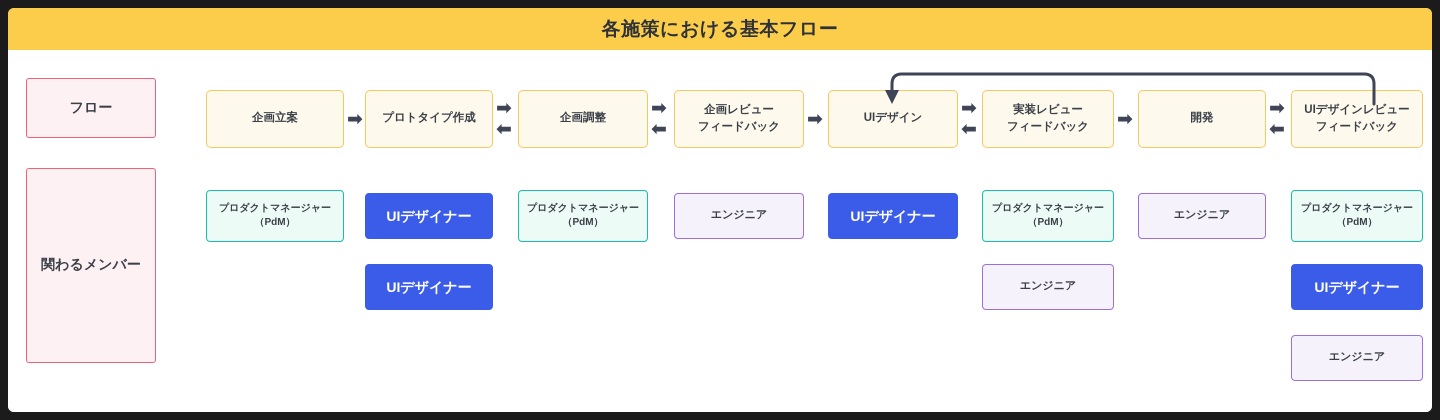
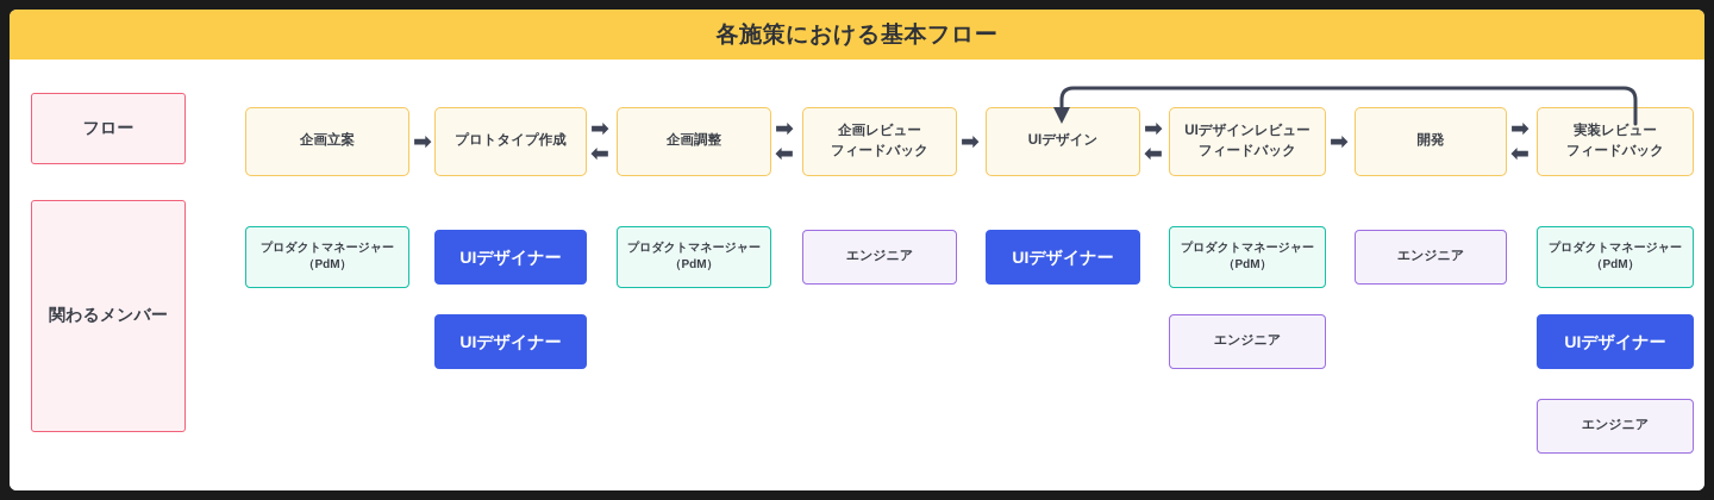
  各施策における基本フロー
  フロー
  関わるメンバー
  企画立案
  プロトタイプ作成
  企画調整
  企画レビュー
  フィードバック
  UIデザイン
- 実装レビュー
+ UIデザインレビュー
  フィードバック
  開発
- UIデザインレビュー
+ 実装レビュー
  フィードバック
  ➡
  ➡
  ⬅
  ➡
  ⬅
  ➡
  ➡
  ⬅
  ➡
  ➡
  ⬅
  プロダクトマネージャー
  （PdM）
  UIデザイナー
  UIデザイナー
  プロダクトマネージャー
  （PdM）
  エンジニア
  UIデザイナー
  プロダクトマネージャー
  （PdM）
  エンジニア
  エンジニア
  プロダクトマネージャー
  （PdM）
  UIデザイナー
  エンジニア
